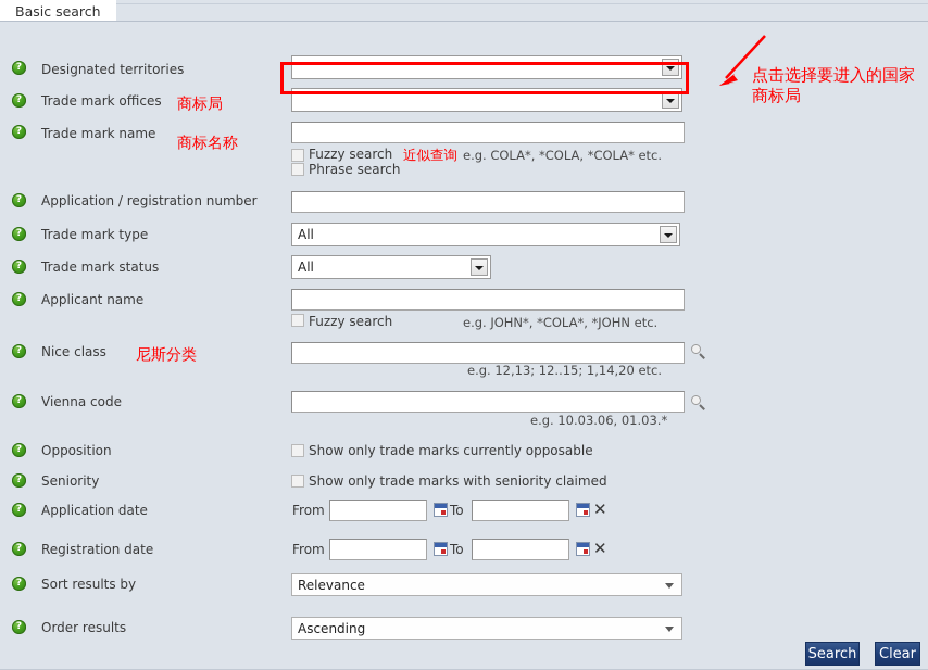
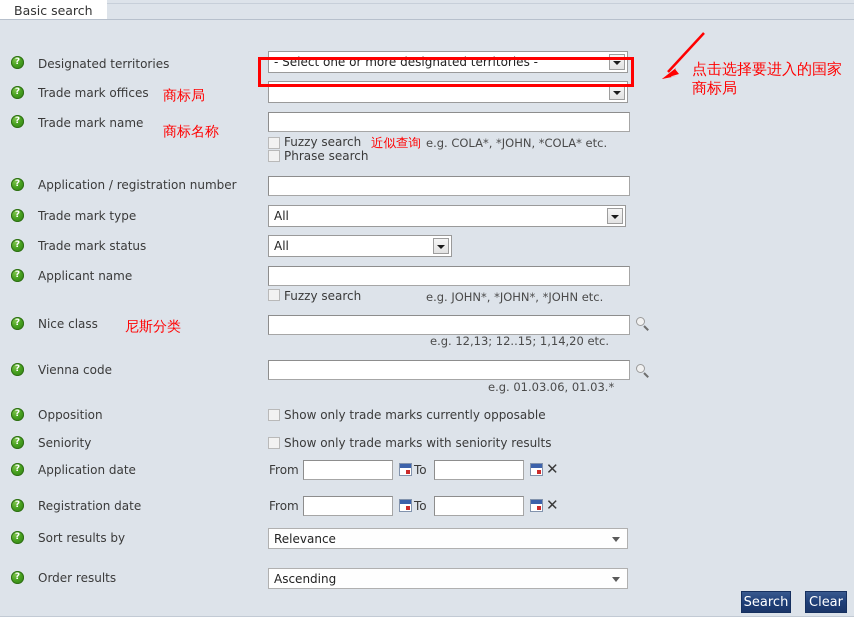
  Basic search
  ?
  Designated territories
+ - Select one or more designated territories -
  ?
  Trade mark offices
  商标局
  ?
  Trade mark name
  商标名称
  Fuzzy search
  近似查询
- e.g. COLA*, *COLA, *COLA* etc.
+ e.g. COLA*, *JOHN, *COLA* etc.
  Phrase search
  ?
  Application / registration number
  ?
  Trade mark type
  All
  ?
  Trade mark status
  All
  ?
  Applicant name
  Fuzzy search
- e.g. JOHN*, *COLA*, *JOHN etc.
+ e.g. JOHN*, *JOHN*, *JOHN etc.
  ?
  Nice class
  尼斯分类
  e.g. 12,13; 12..15; 1,14,20 etc.
  ?
  Vienna code
- e.g. 10.03.06, 01.03.*
+ e.g. 01.03.06, 01.03.*
  ?
  Opposition
  Show only trade marks currently opposable
  ?
  Seniority
- Show only trade marks with seniority claimed
+ Show only trade marks with seniority results
  ?
  Application date
  From
  To
  ✕
  ?
  Registration date
  From
  To
  ✕
  ?
  Sort results by
  Relevance
  ?
  Order results
  Ascending
  点击选择要进入的国家
  商标局
  Search
  Clear
